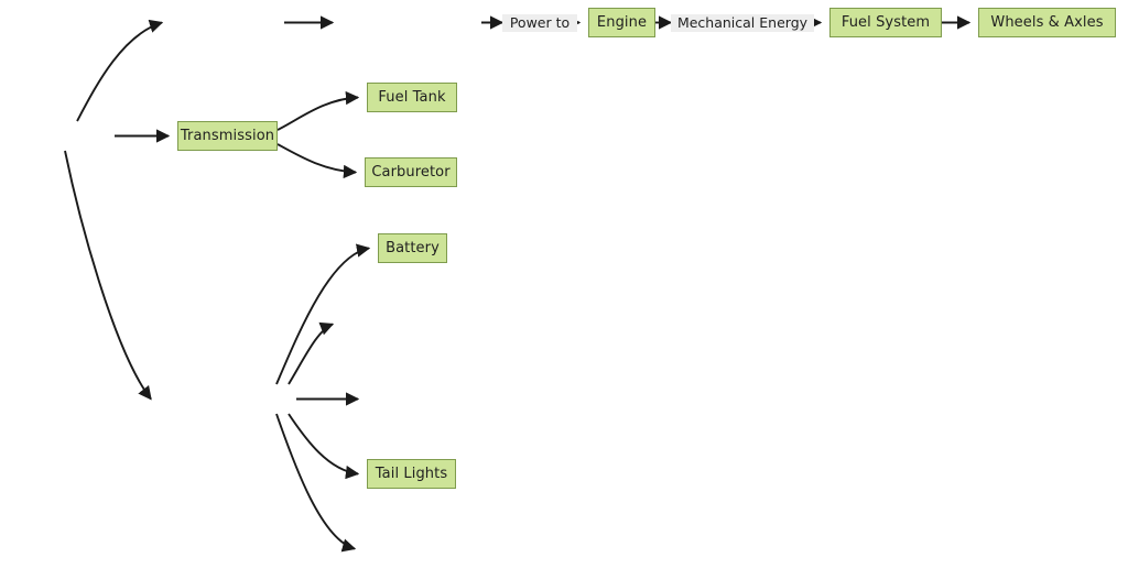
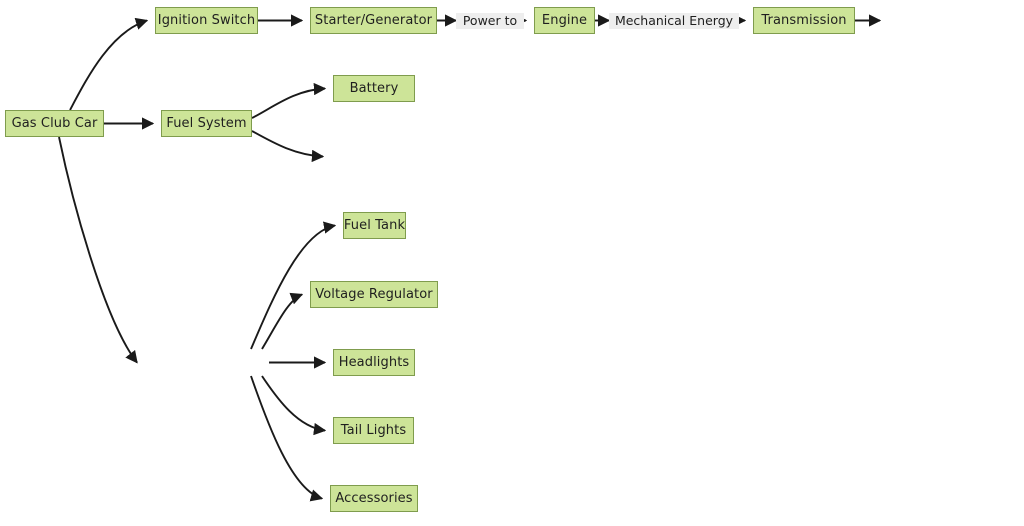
+ Gas Club Car
+ Ignition Switch
+ Starter/Generator
  Engine
- Fuel System
+ Transmission
- Wheels & Axles
- Transmission
+ Fuel System
- Fuel Tank
+ Battery
- Carburetor
- Battery
+ Fuel Tank
+ Voltage Regulator
+ Headlights
  Tail Lights
+ Accessories
  Power to
  Mechanical Energy
